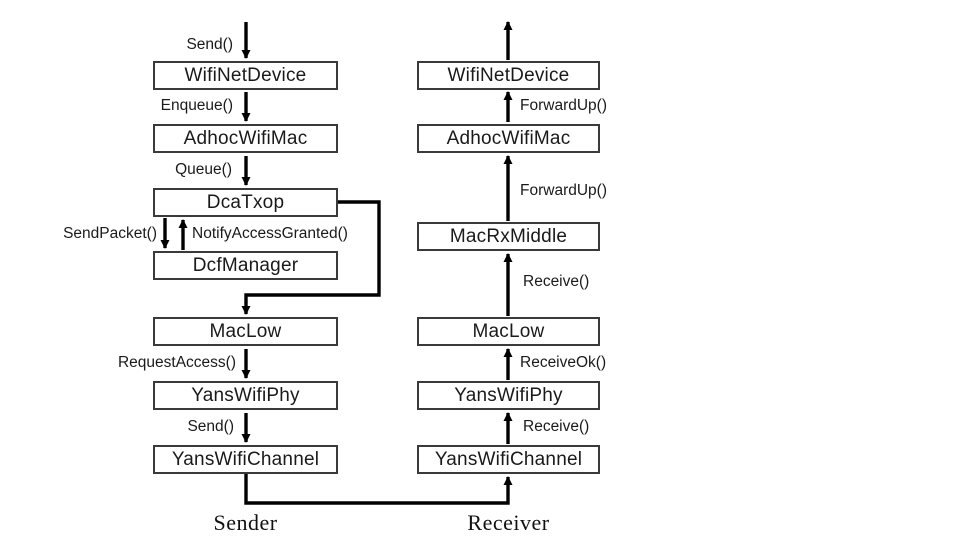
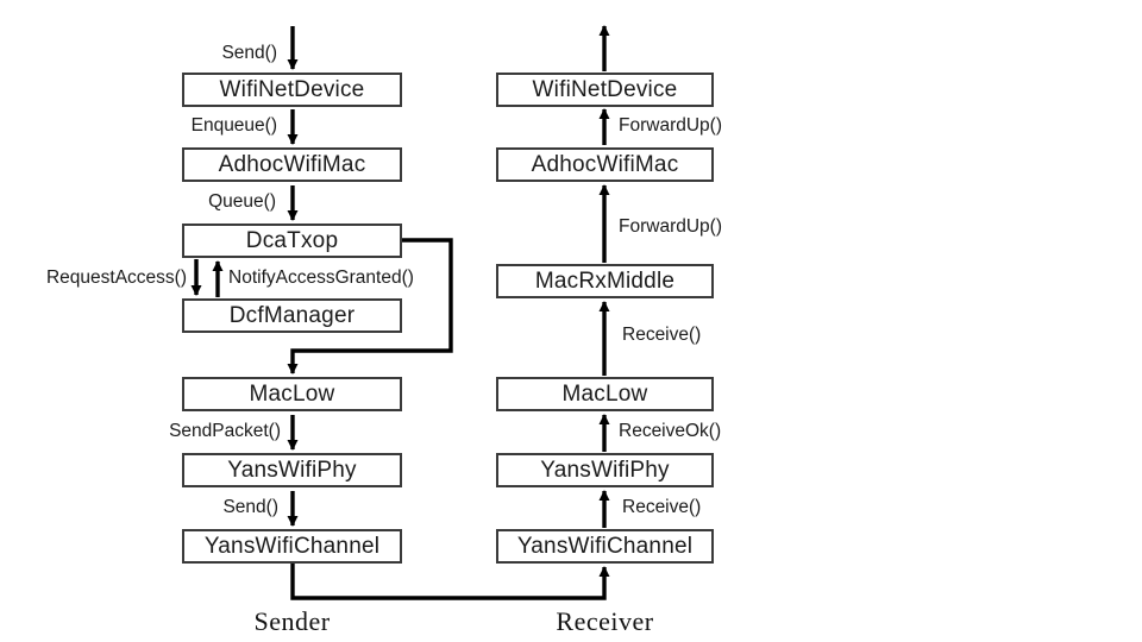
  WifiNetDevice
  AdhocWifiMac
  DcaTxop
  DcfManager
  MacLow
  YansWifiPhy
  YansWifiChannel
  WifiNetDevice
  AdhocWifiMac
  MacRxMiddle
  MacLow
  YansWifiPhy
  YansWifiChannel
  Send()
  Enqueue()
  Queue()
- SendPacket()
+ RequestAccess()
  NotifyAccessGranted()
- RequestAccess()
+ SendPacket()
  Send()
  ForwardUp()
  ForwardUp()
  Receive()
  ReceiveOk()
  Receive()
  Sender
  Receiver
